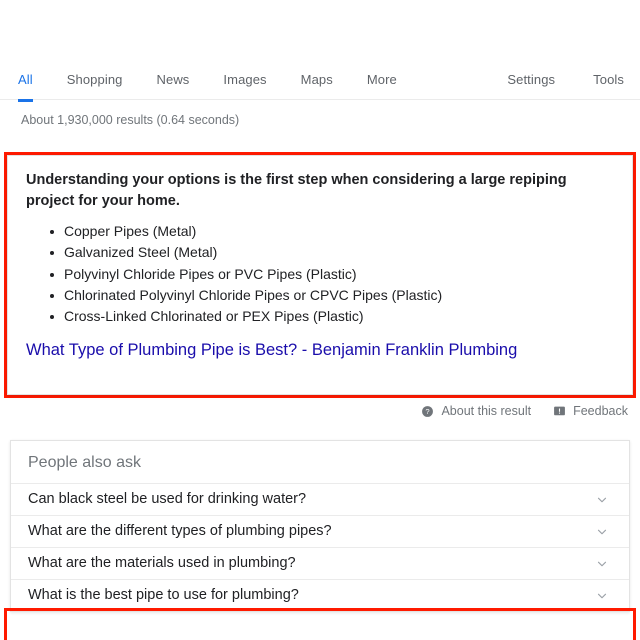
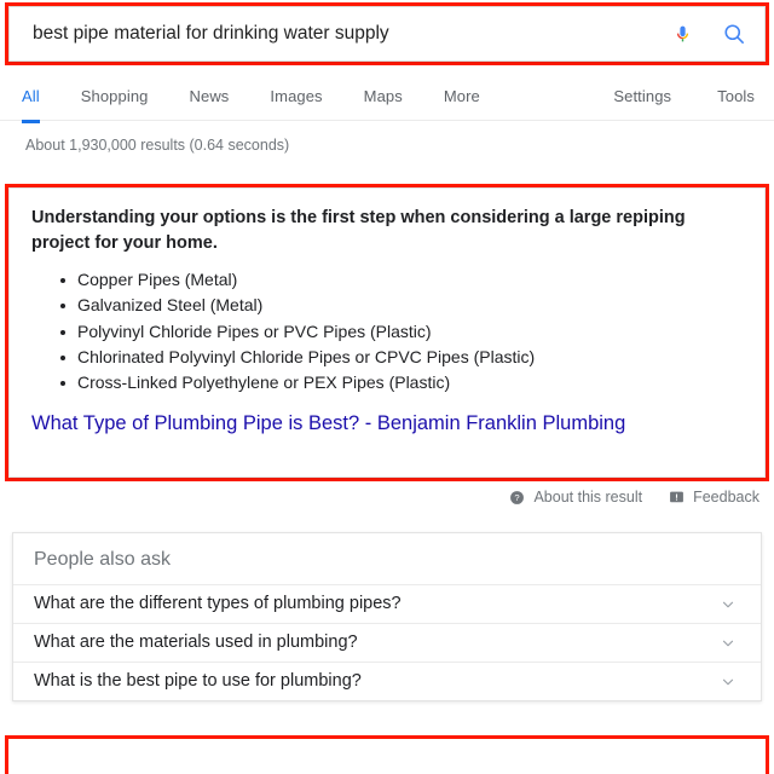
+ best pipe material for drinking water supply
  All
  Shopping
  News
  Images
  Maps
  More
  Settings
  Tools
  About 1,930,000 results (0.64 seconds)
  Understanding your options is the first step when considering a large repiping project for your home.
  Copper Pipes (Metal)
  Galvanized Steel (Metal)
  Polyvinyl Chloride Pipes or PVC Pipes (Plastic)
  Chlorinated Polyvinyl Chloride Pipes or CPVC Pipes (Plastic)
- Cross-Linked Chlorinated or PEX Pipes (Plastic)
+ Cross-Linked Polyethylene or PEX Pipes (Plastic)
  What Type of Plumbing Pipe is Best? - Benjamin Franklin Plumbing
  ?
  About this result
  Feedback
  People also ask
- Can black steel be used for drinking water?
  What are the different types of plumbing pipes?
  What are the materials used in plumbing?
  What is the best pipe to use for plumbing?
